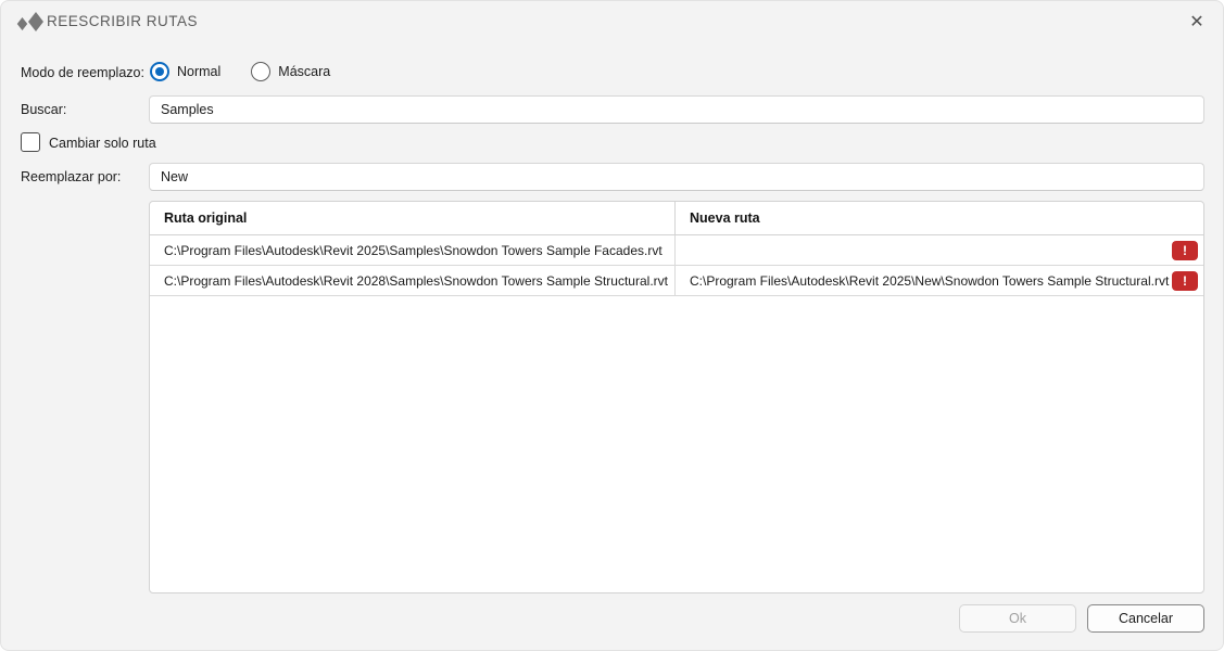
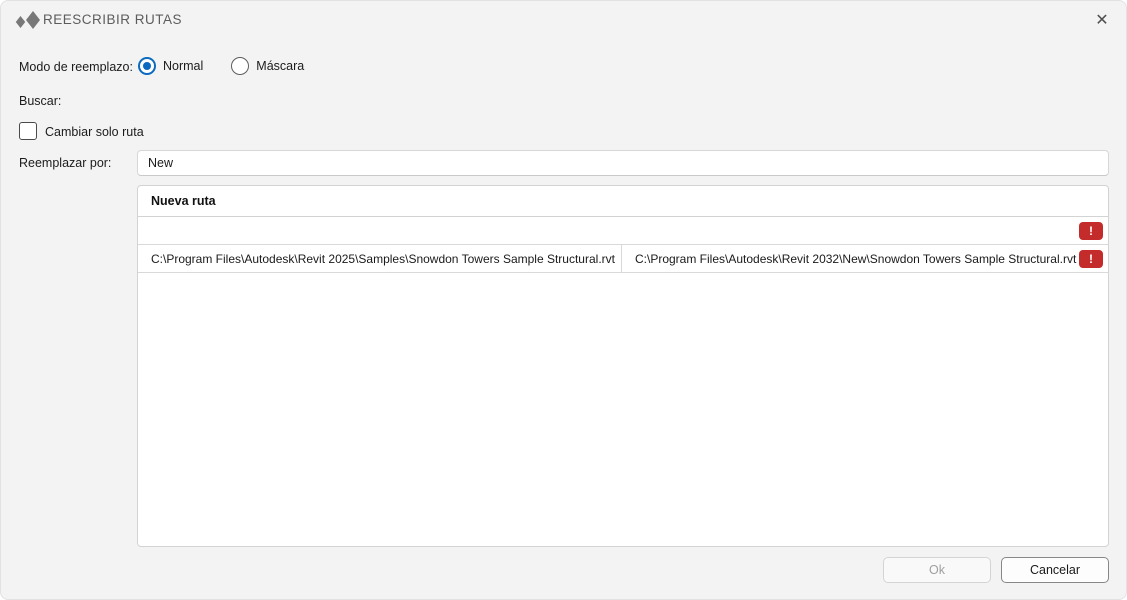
  REESCRIBIR RUTAS
  ✕
  Modo de reemplazo:
  Normal
  Máscara
  Buscar:
- Samples
  Cambiar solo ruta
  Reemplazar por:
  New
- Ruta original
  Nueva ruta
- C:\Program Files\Autodesk\Revit 2025\Samples\Snowdon Towers Sample Facades.rvt
  !
- C:\Program Files\Autodesk\Revit 2028\Samples\Snowdon Towers Sample Structural.rvt
+ C:\Program Files\Autodesk\Revit 2025\Samples\Snowdon Towers Sample Structural.rvt
- C:\Program Files\Autodesk\Revit 2025\New\Snowdon Towers Sample Structural.rvt
+ C:\Program Files\Autodesk\Revit 2032\New\Snowdon Towers Sample Structural.rvt
  !
  Ok
  Cancelar
